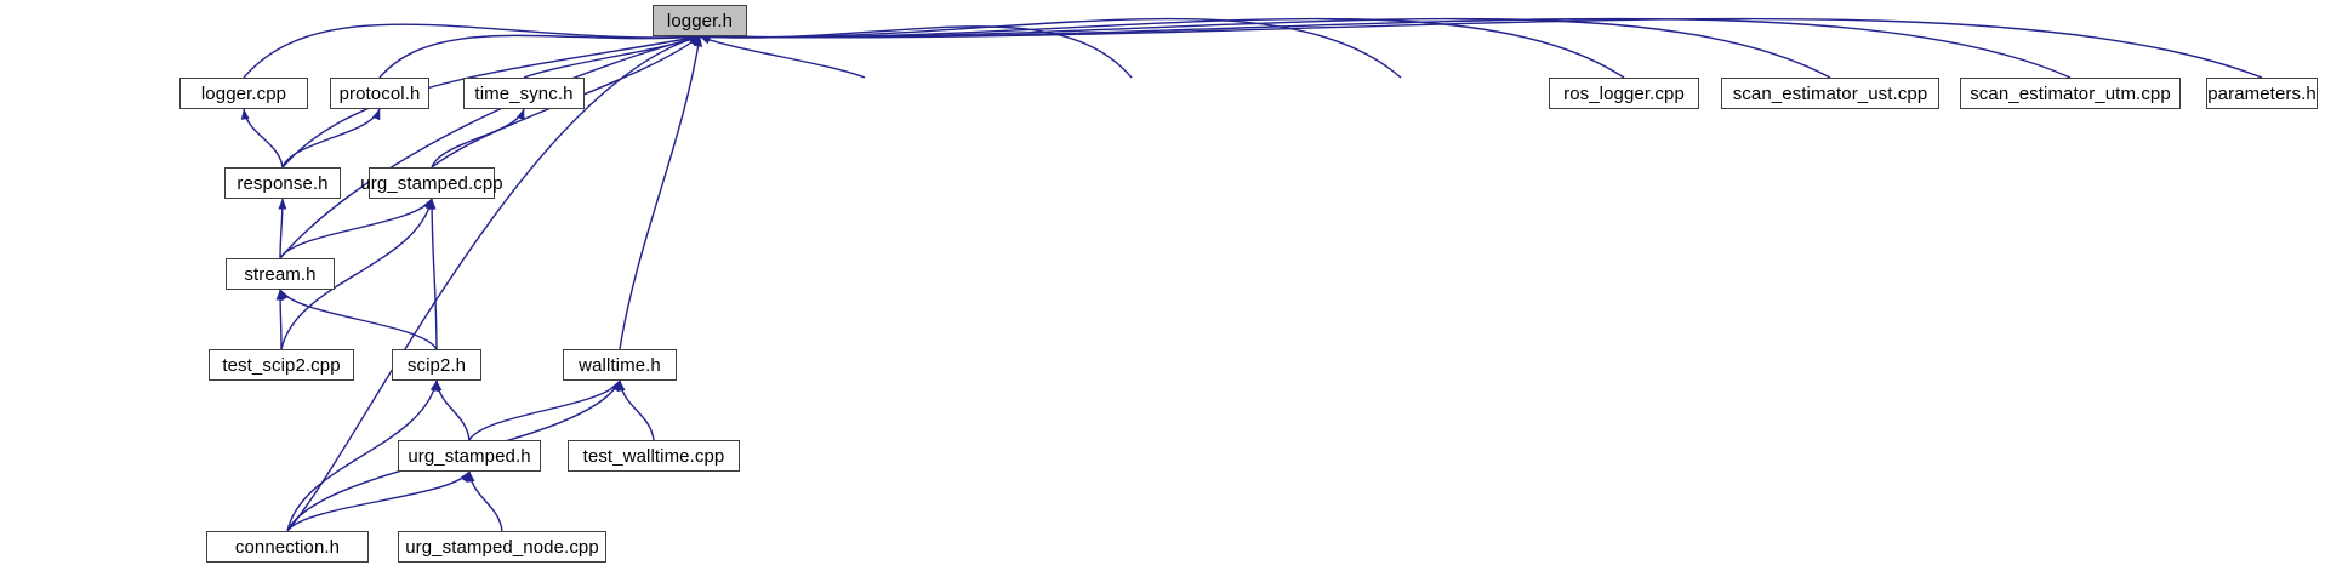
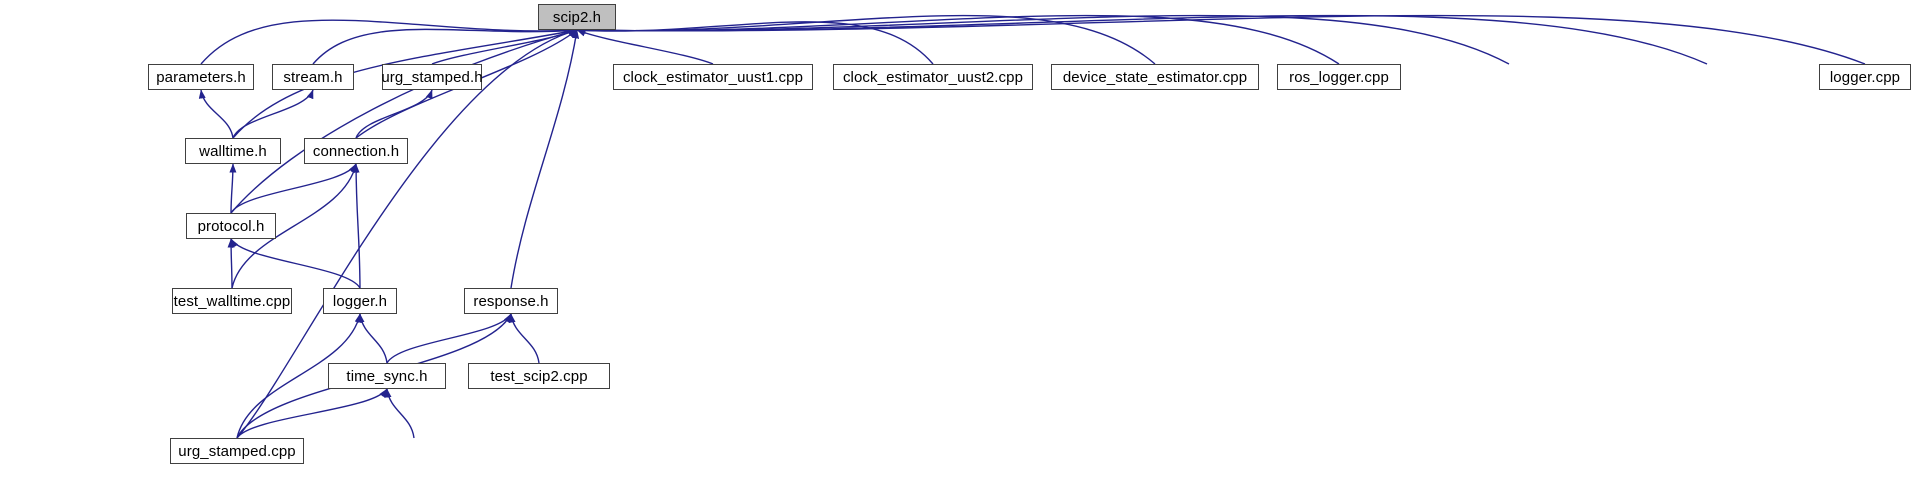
- logger.h
+ scip2.h
- logger.cpp
+ parameters.h
- protocol.h
+ stream.h
- time_sync.h
+ urg_stamped.h
+ clock_estimator_uust1.cpp
+ clock_estimator_uust2.cpp
+ device_state_estimator.cpp
  ros_logger.cpp
- scan_estimator_ust.cpp
- scan_estimator_utm.cpp
- parameters.h
+ logger.cpp
- response.h
+ walltime.h
- urg_stamped.cpp
+ connection.h
- stream.h
+ protocol.h
- test_scip2.cpp
+ test_walltime.cpp
- scip2.h
+ logger.h
- walltime.h
+ response.h
- urg_stamped.h
+ time_sync.h
- test_walltime.cpp
+ test_scip2.cpp
- connection.h
+ urg_stamped.cpp
- urg_stamped_node.cpp
